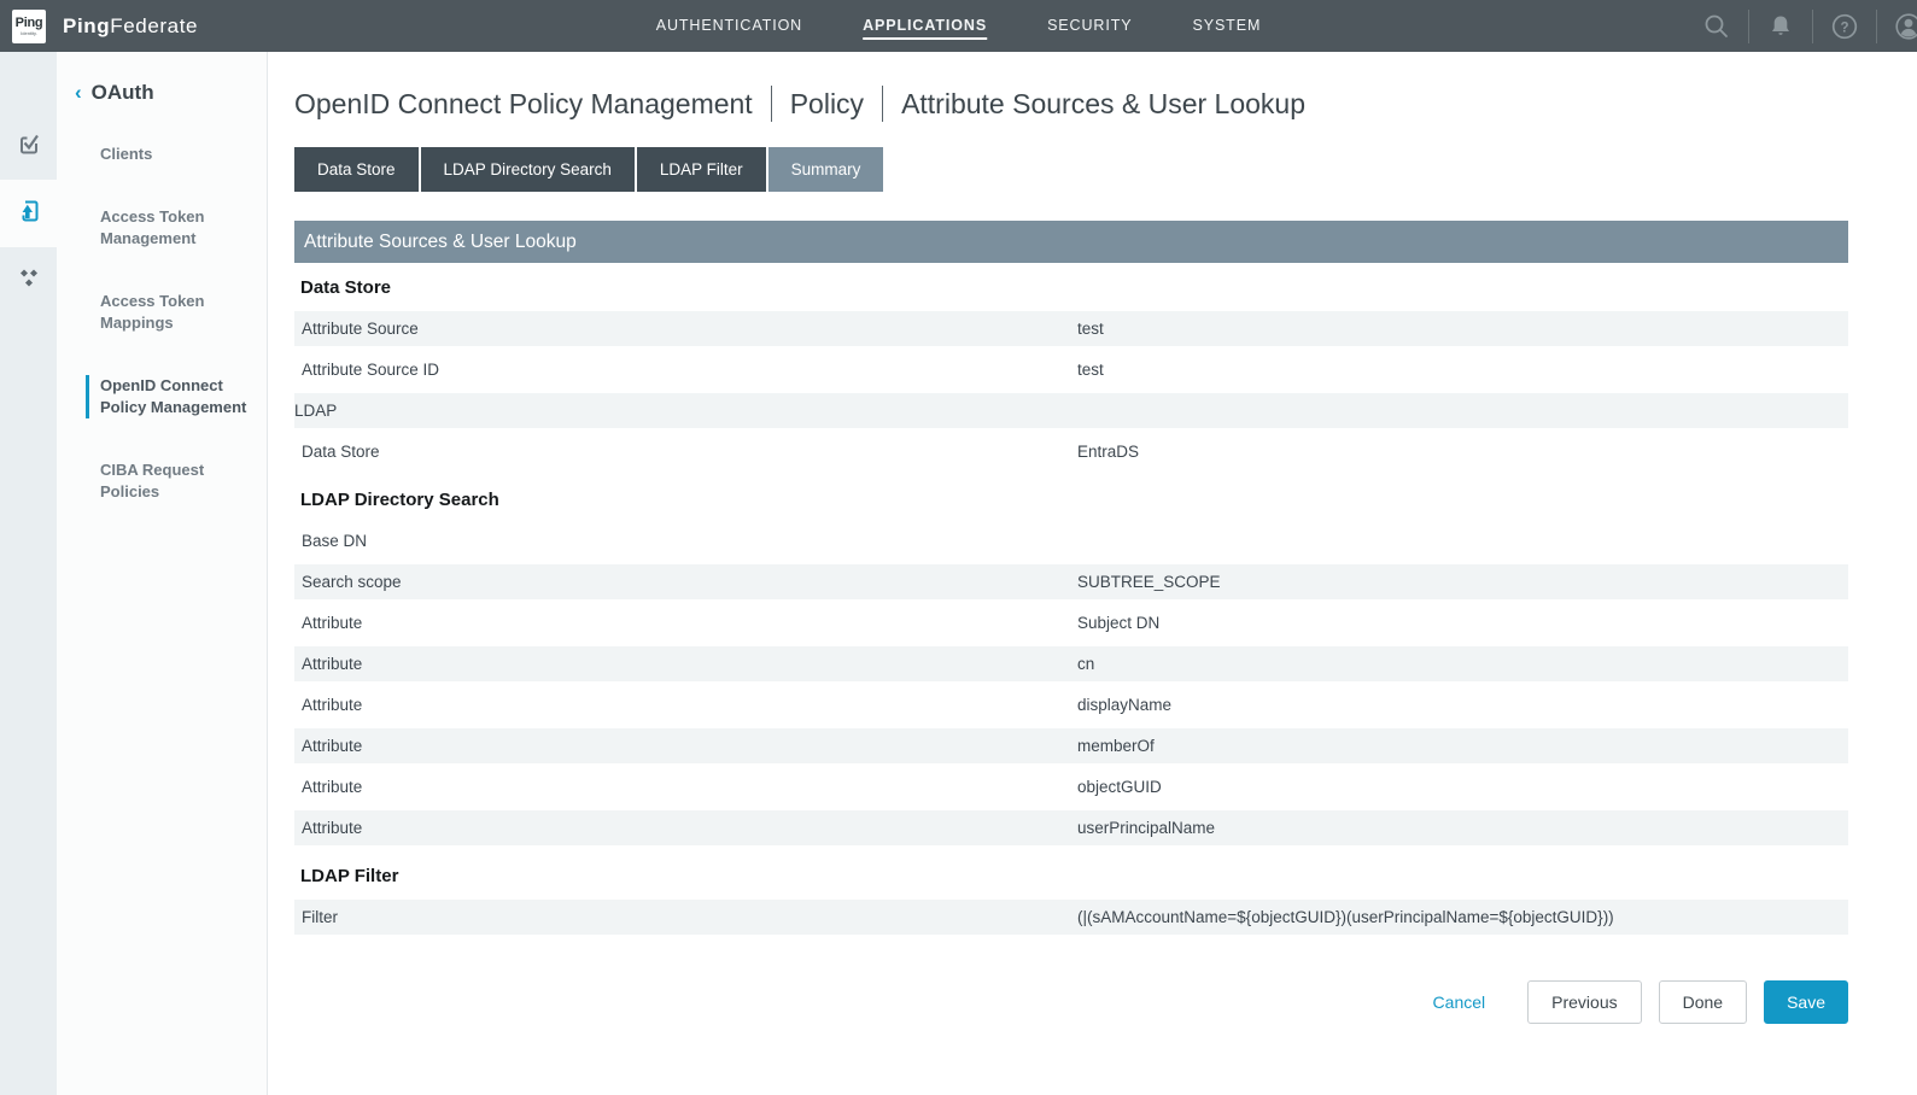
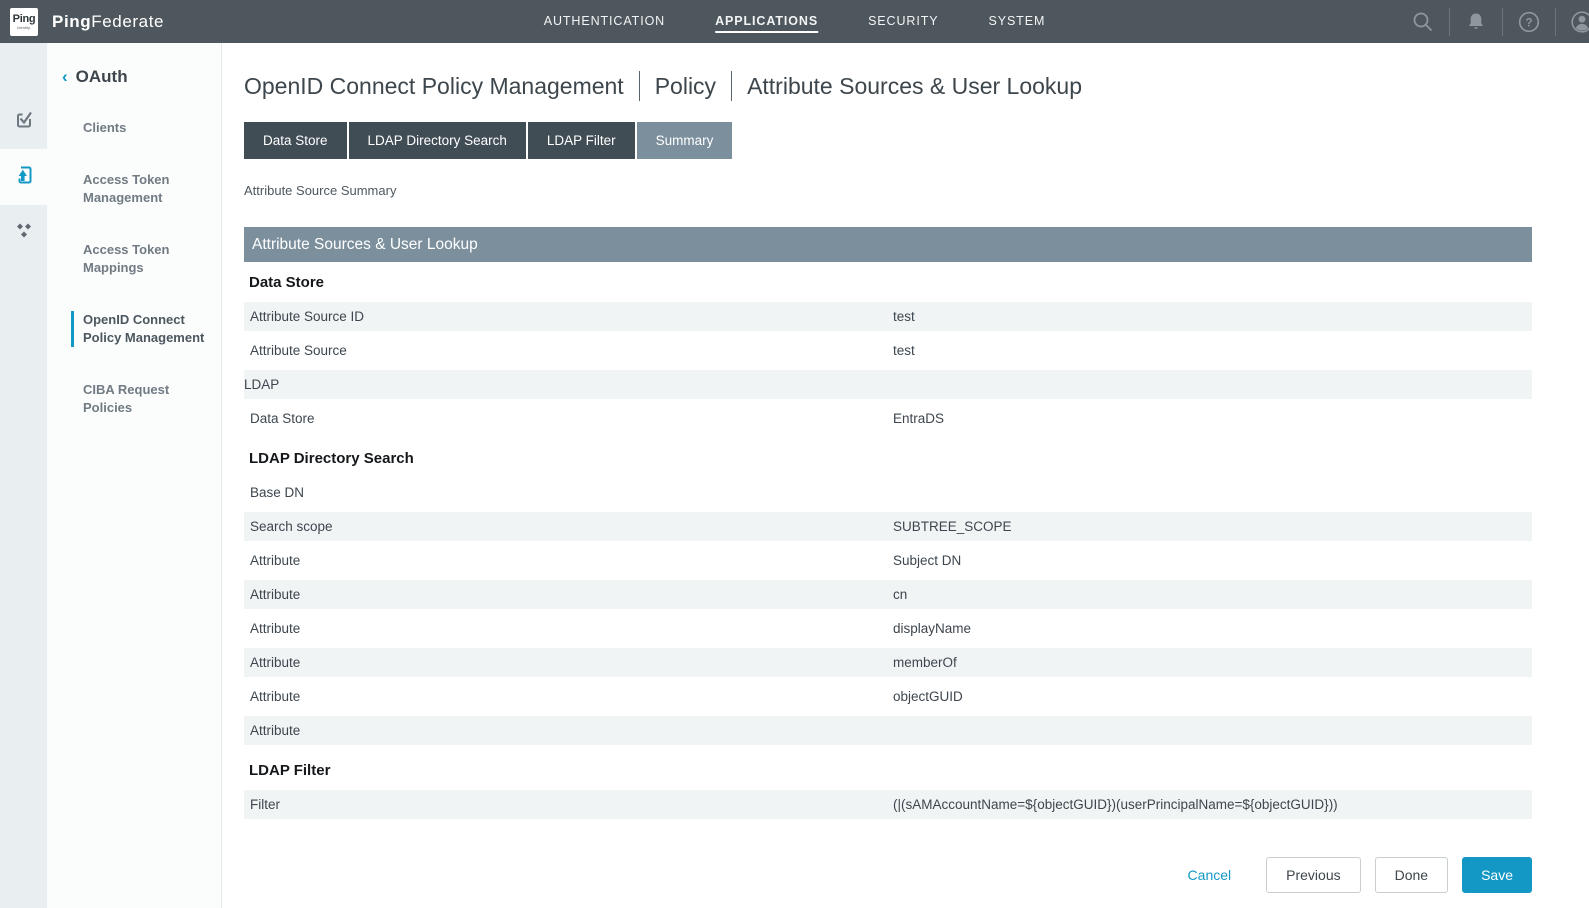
  Ping
  PingFederate
  AUTHENTICATION
  APPLICATIONS
  SECURITY
  SYSTEM
  ?
  ‹
  OAuth
  Clients
  Access Token Management
  Access Token Mappings
  OpenID Connect Policy Management
  CIBA Request Policies
  OpenID Connect Policy Management
  Policy
  Attribute Sources & User Lookup
  Data Store
  LDAP Directory Search
  LDAP Filter
  Summary
+ Attribute Source Summary
  Attribute Sources & User Lookup
  Data Store
- Attribute Source
+ Attribute Source ID
  test
- Attribute Source ID
+ Attribute Source
  test
  LDAP
  Data Store
  EntraDS
  LDAP Directory Search
  Base DN
  Search scope
  SUBTREE_SCOPE
  Attribute
  Subject DN
  Attribute
  cn
  Attribute
  displayName
  Attribute
  memberOf
  Attribute
  objectGUID
  Attribute
- userPrincipalName
  LDAP Filter
  Filter
  (|(sAMAccountName=${objectGUID})(userPrincipalName=${objectGUID}))
  Cancel
  Previous
  Done
  Save
